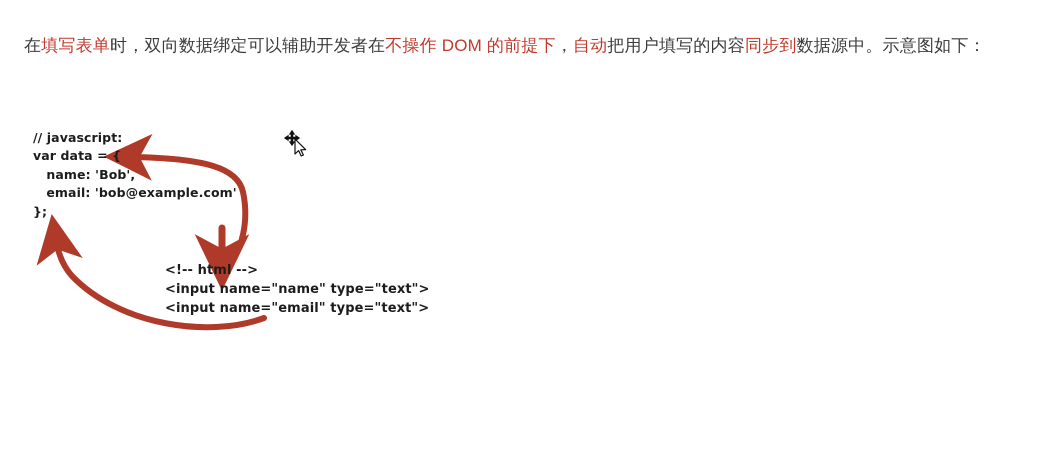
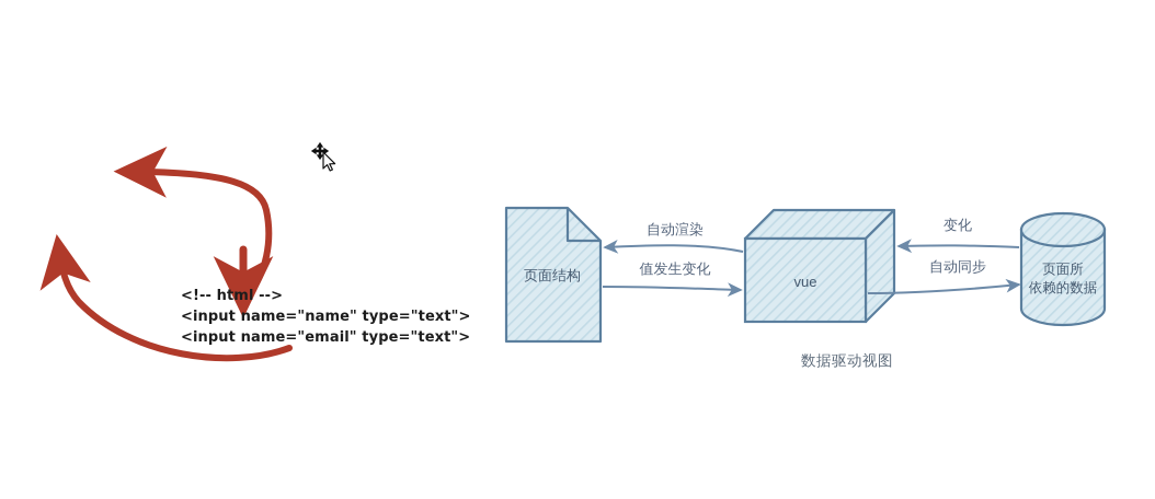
- 在填写表单时，双向数据绑定可以辅助开发者在不操作 DOM 的前提下，自动把用户填写的内容同步到数据源中。示意图如下：
- // javascript:
- var data = {
- name: 'Bob',
- email: 'bob@example.com'
- };
  <!-- html -->
  <input name="name" type="text">
  <input name="email" type="text">
+ 页面结构
+ vue
+ 页面所
+ 依赖的数据
+ 自动渲染
+ 值发生变化
+ 变化
+ 自动同步
+ 数据驱动视图
